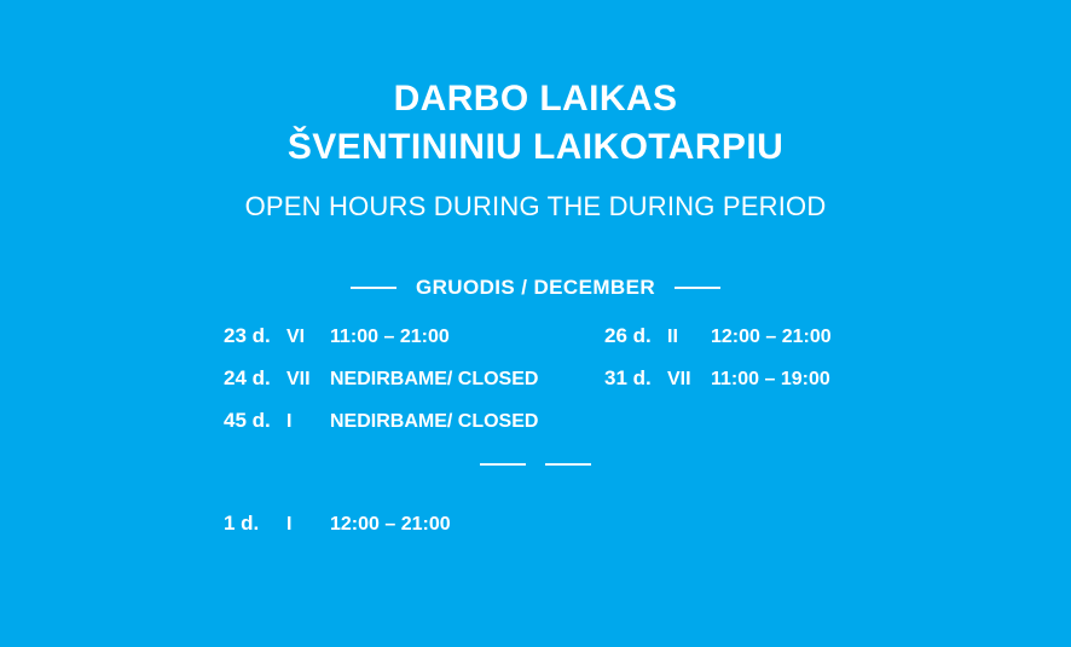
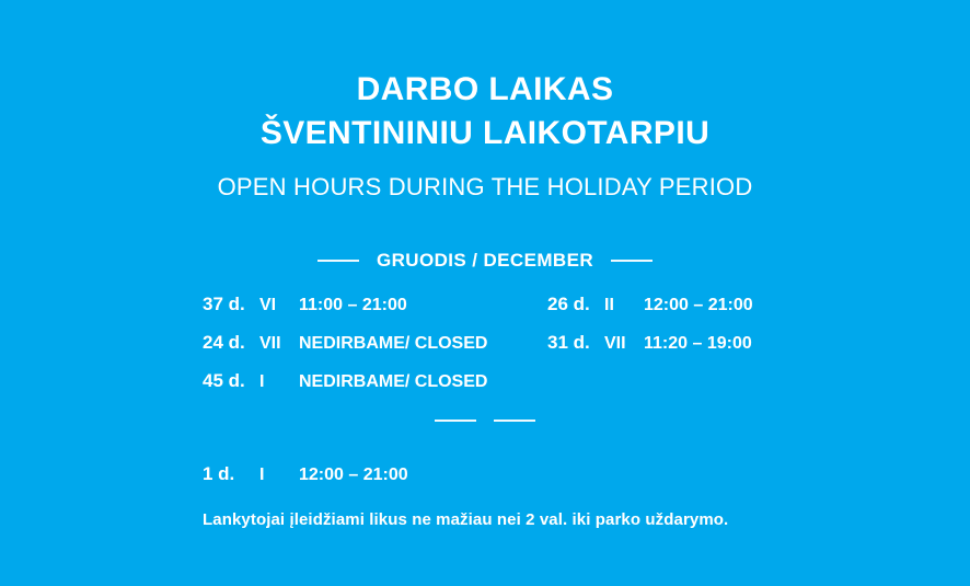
  DARBO LAIKAS
  ŠVENTININIU LAIKOTARPIU
- OPEN HOURS DURING THE DURING PERIOD
+ OPEN HOURS DURING THE HOLIDAY PERIOD
  GRUODIS / DECEMBER
- 23 d.
+ 37 d.
  VI
  11:00 – 21:00
  24 d.
  VII
  NEDIRBAME/ CLOSED
  45 d.
  I
  NEDIRBAME/ CLOSED
  26 d.
  II
  12:00 – 21:00
  31 d.
  VII
- 11:00 – 19:00
+ 11:20 – 19:00
  1 d.
  I
  12:00 – 21:00
+ Lankytojai įleidžiami likus ne mažiau nei 2 val. iki parko uždarymo.
